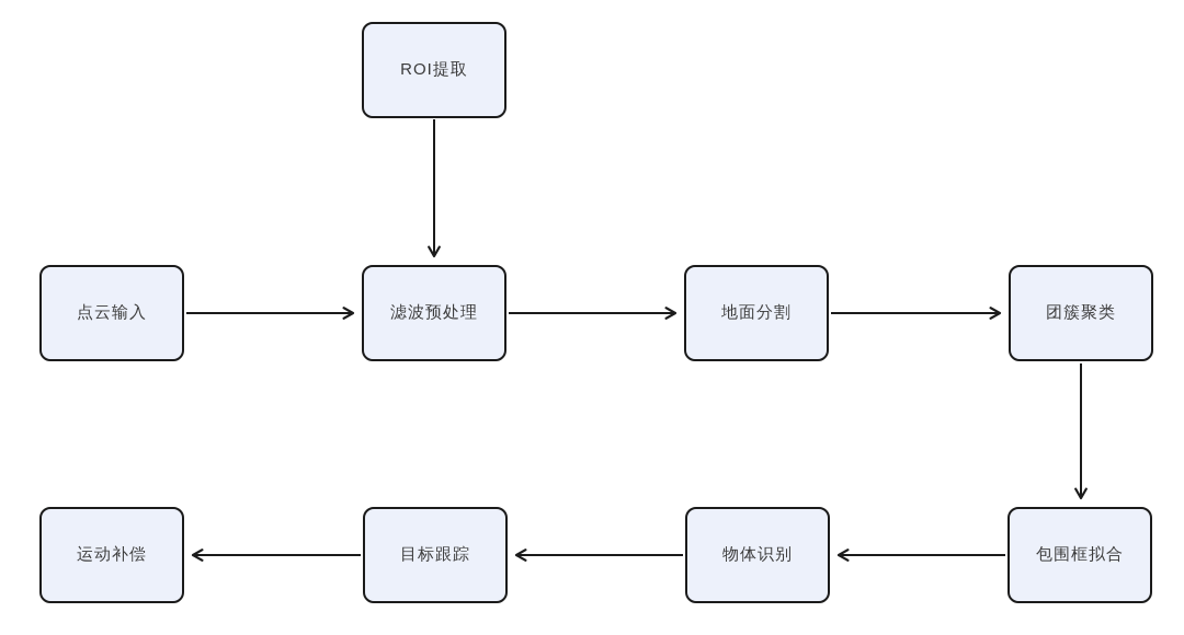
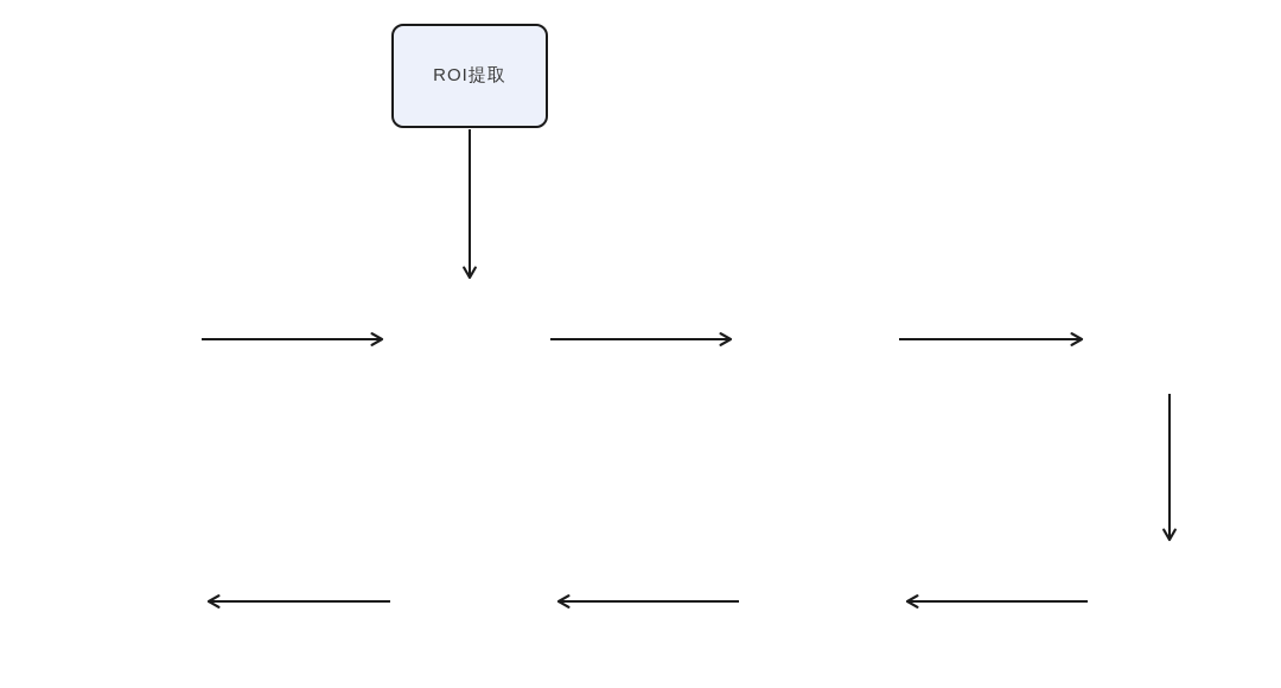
  ROI提取
- 点云输入
- 滤波预处理
- 地面分割
- 团簇聚类
- 包围框拟合
- 物体识别
- 目标跟踪
- 运动补偿
